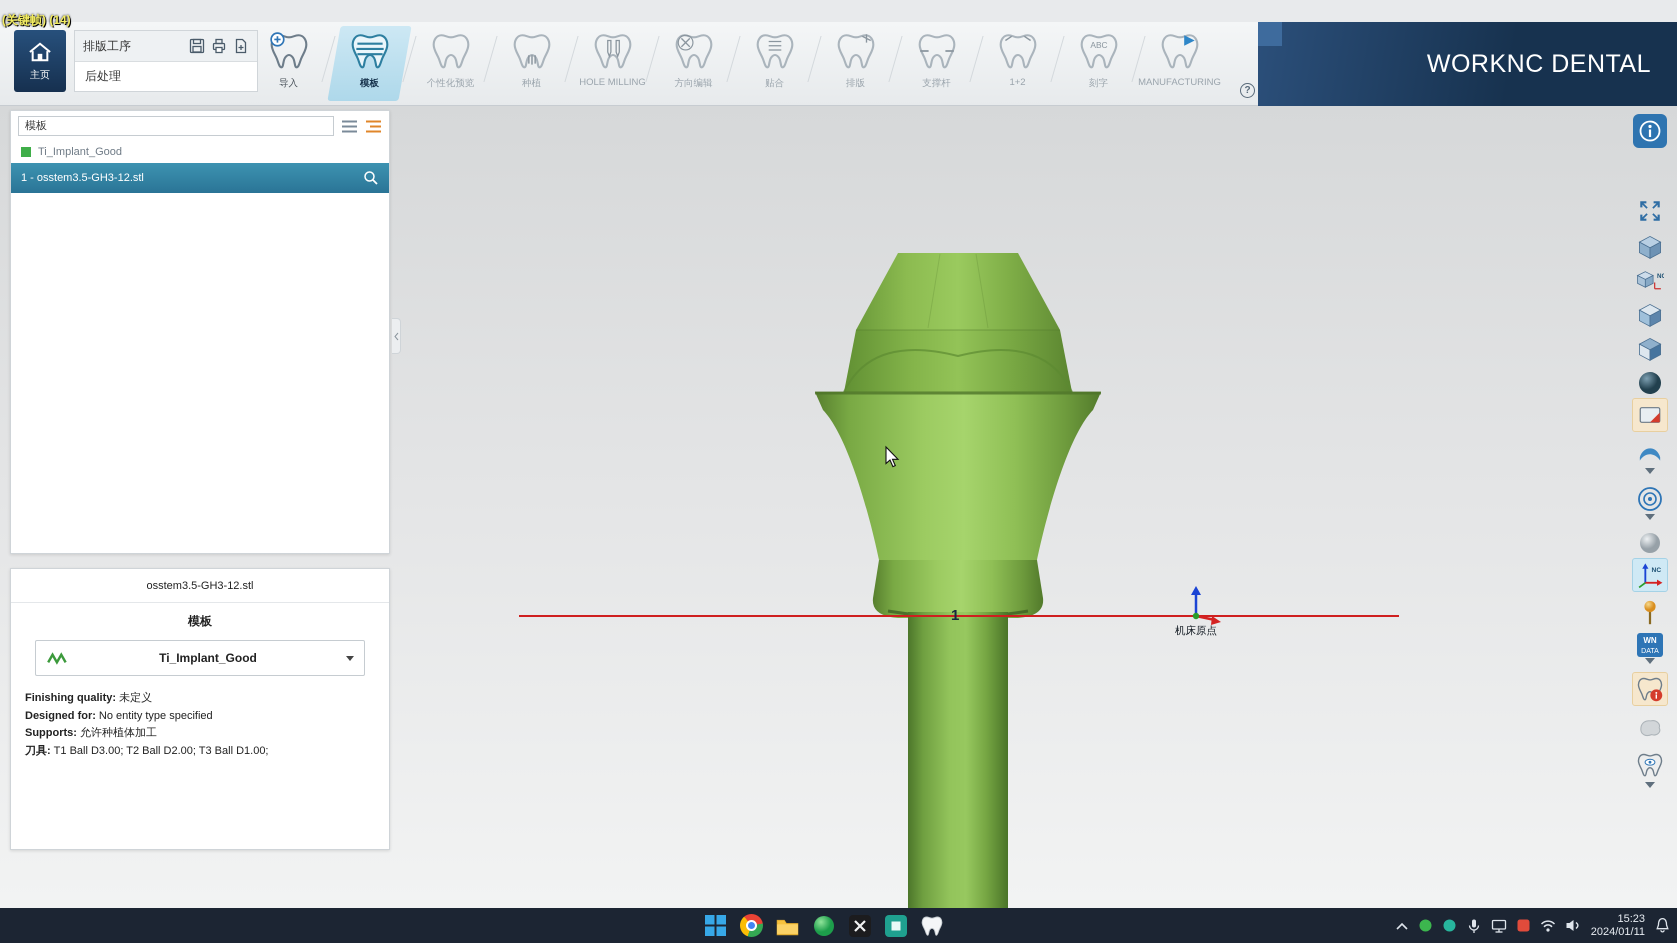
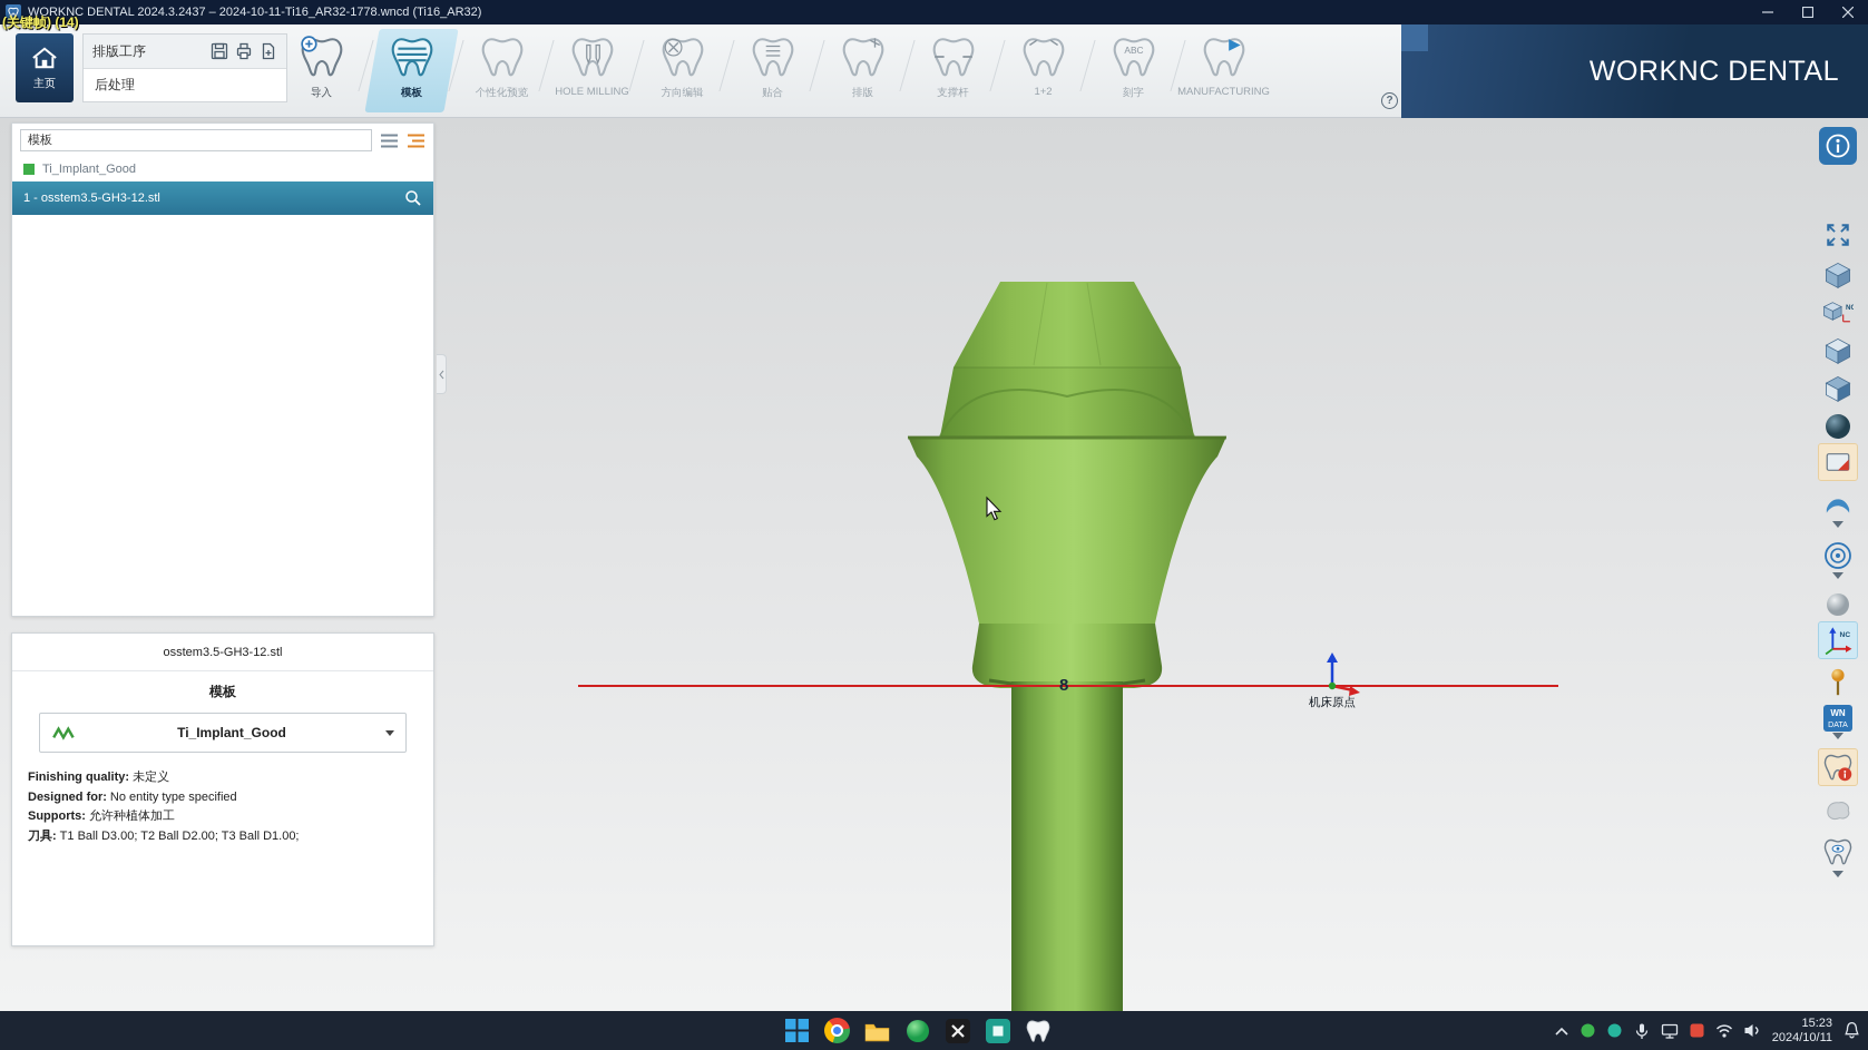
+ WORKNC DENTAL 2024.3.2437 – 2024-10-11-Ti16_AR32-1778.wncd (Ti16_AR32)
  (关键帧) (14)
  主页
  排版工序
  后处理
  导入
  模板
  个性化预览
- 种植
  HOLE MILLING
  方向编辑
  贴合
  排版
  支撑杆
  1+2
  ABC
  刻字
  MANUFACTURING
  ?
  WORKNC DENTAL
- 1
+ 8
  机床原点
  模板
  Ti_Implant_Good
  1 - osstem3.5-GH3-12.stl
  osstem3.5-GH3-12.stl
  模板
  Ti_Implant_Good
  Finishing quality: 未定义
  Designed for: No entity type specified
  Supports: 允许种植体加工
  刀具: T1 Ball D3.00; T2 Ball D2.00; T3 Ball D1.00;
  WN
  15:23
- 2024/01/11
+ 2024/10/11
